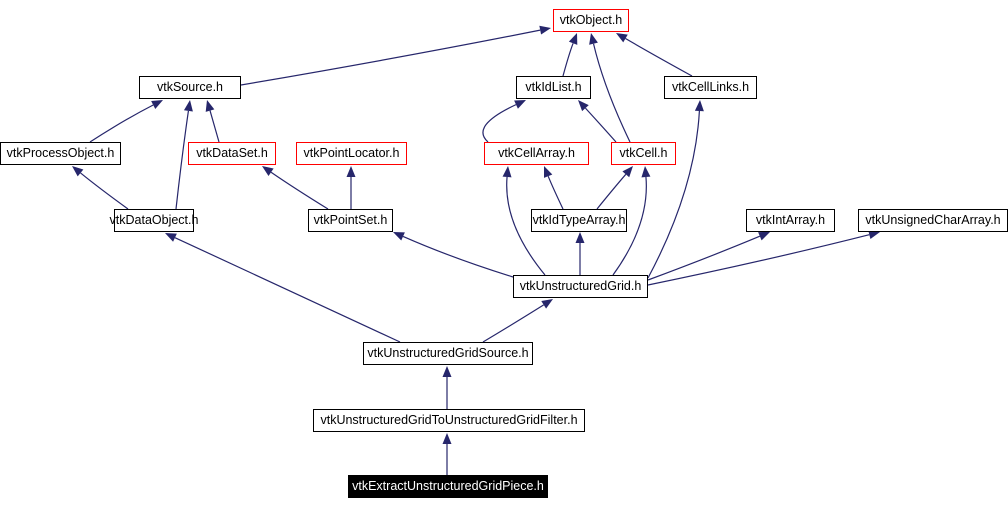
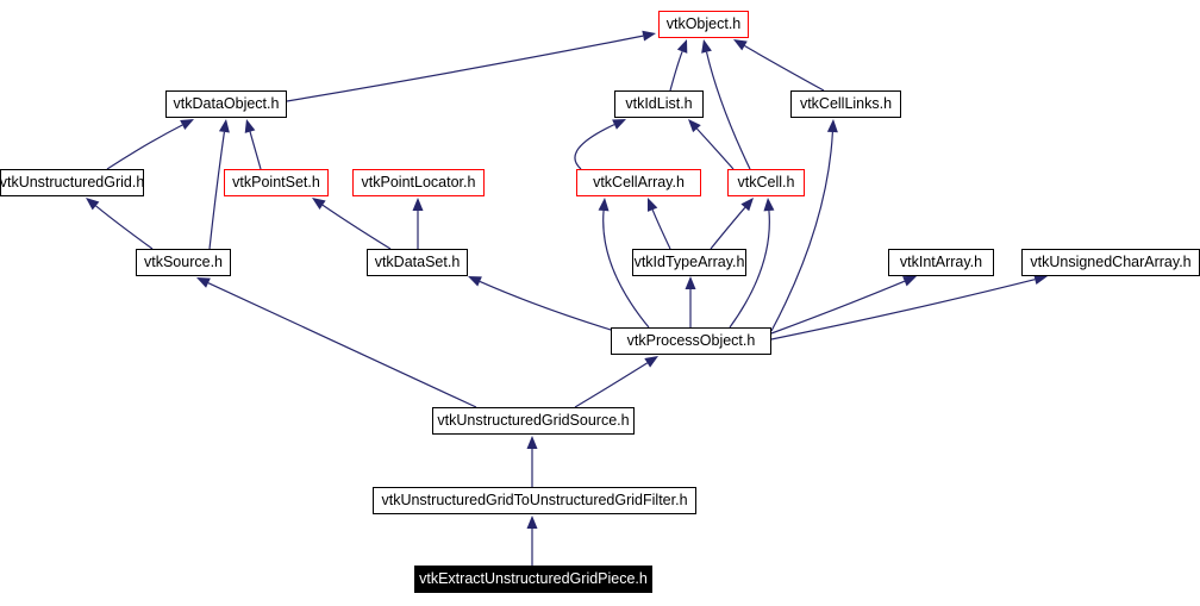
  vtkObject.h
- vtkSource.h
+ vtkDataObject.h
  vtkIdList.h
  vtkCellLinks.h
- vtkProcessObject.h
+ vtkUnstructuredGrid.h
- vtkDataSet.h
+ vtkPointSet.h
  vtkPointLocator.h
  vtkCellArray.h
  vtkCell.h
- vtkDataObject.h
+ vtkSource.h
- vtkPointSet.h
+ vtkDataSet.h
  vtkIdTypeArray.h
  vtkIntArray.h
  vtkUnsignedCharArray.h
- vtkUnstructuredGrid.h
+ vtkProcessObject.h
  vtkUnstructuredGridSource.h
  vtkUnstructuredGridToUnstructuredGridFilter.h
  vtkExtractUnstructuredGridPiece.h
